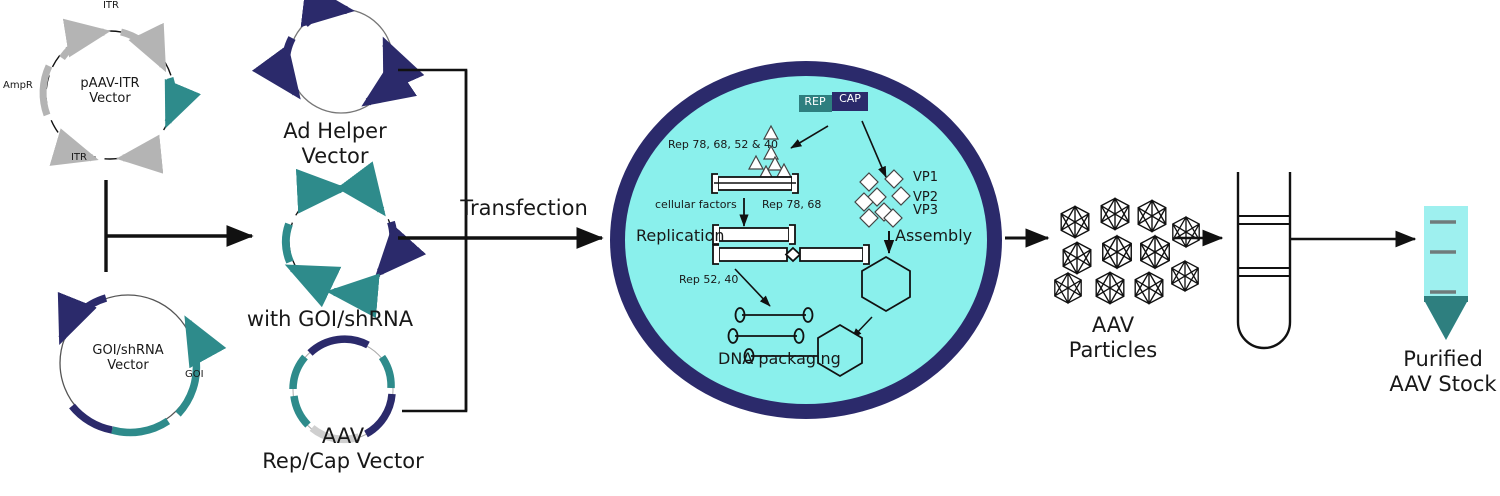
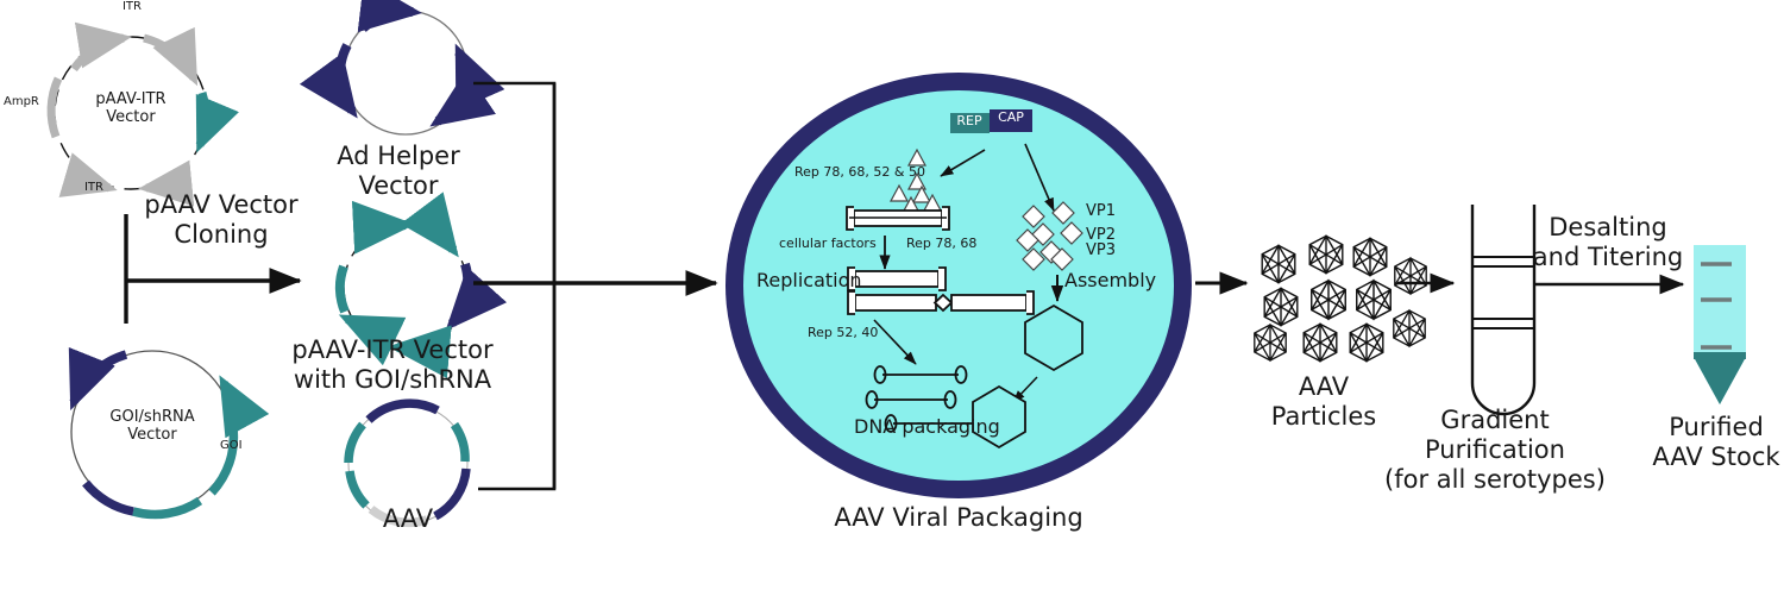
  pAAV-ITR
  Vector
  ITR
  ITR
  AmpR
+ pAAV Vector
+ Cloning
  GOI/shRNA
  Vector
  GOI
  Ad Helper
  Vector
+ pAAV-ITR Vector
  with GOI/shRNA
  AAV
- Rep/Cap Vector
- Transfection
  REP
  CAP
- Rep 78, 68, 52 & 40
+ Rep 78, 68, 52 & 50
  cellular factors
  Rep 78, 68
  Replication
  Rep 52, 40
  DNA packaging
  Assembly
  VP1
  VP2
  VP3
+ AAV Viral Packaging
  AAV
  Particles
+ Gradient
+ Purification
+ (for all serotypes)
+ Desalting
+ and Titering
  Purified
  AAV Stock
